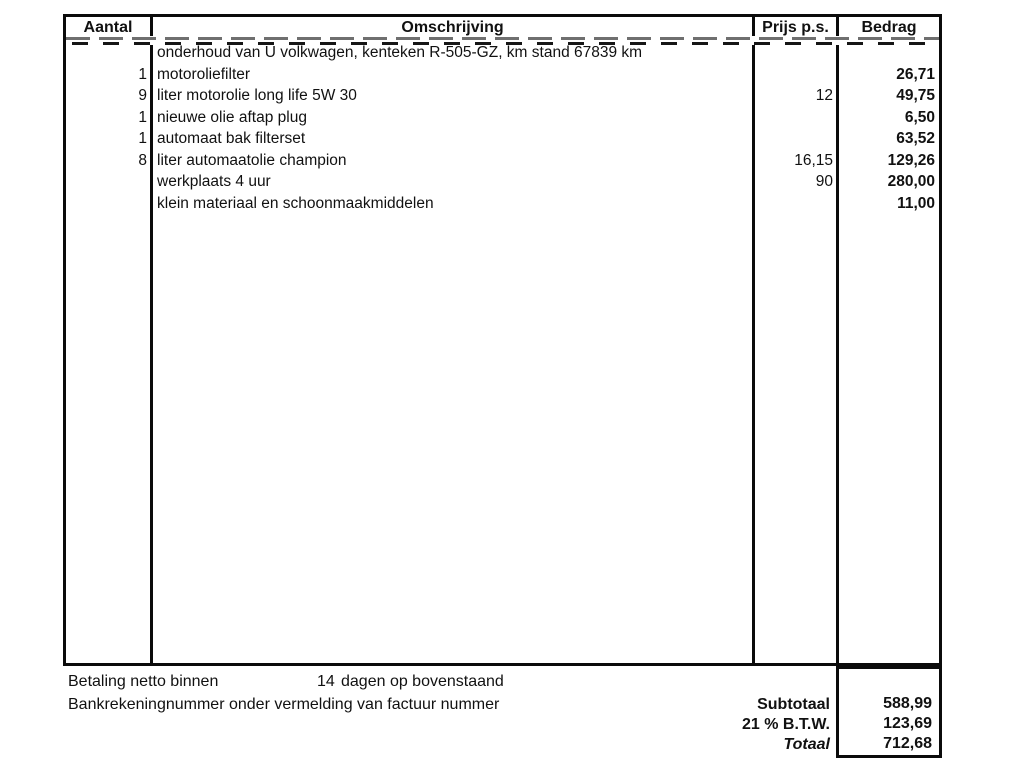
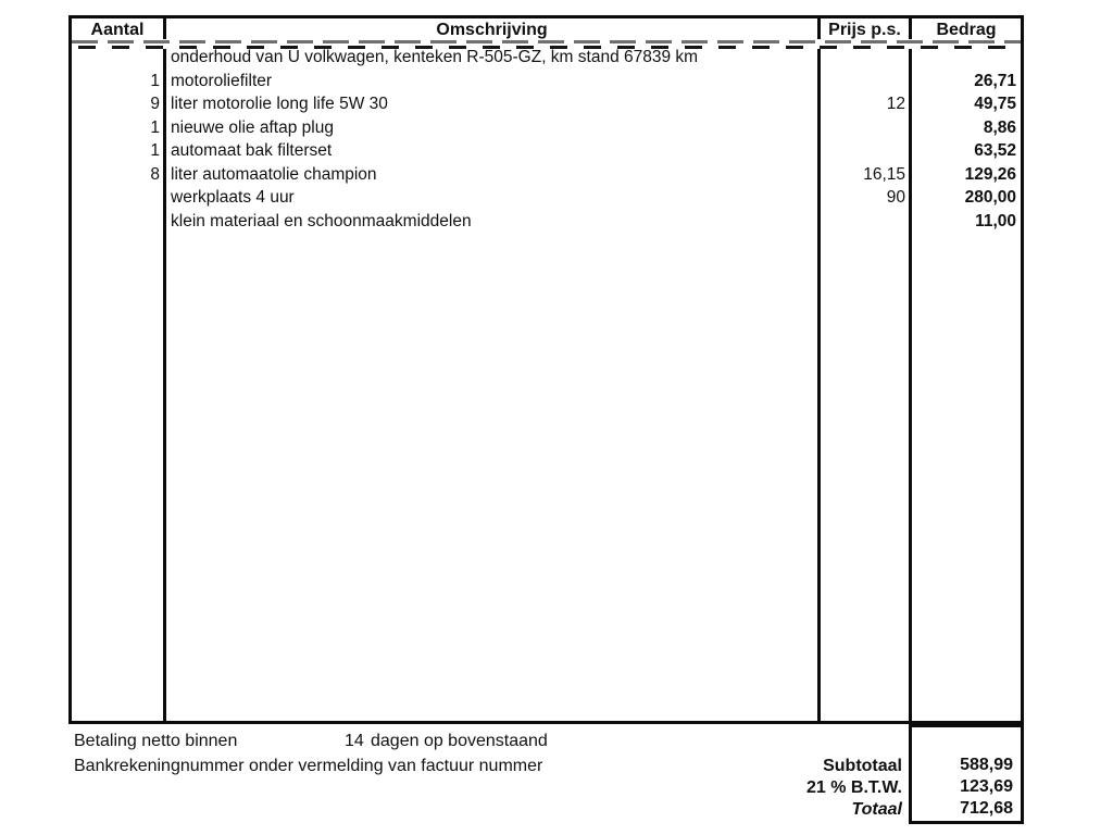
  Aantal
  Omschrijving
  Prijs p.s.
  Bedrag
  onderhoud van U volkwagen, kenteken R-505-GZ, km stand 67839 km
  1
  motoroliefilter
  26,71
  9
  liter motorolie long life 5W 30
  12
  49,75
  1
  nieuwe olie aftap plug
- 6,50
+ 8,86
  1
  automaat bak filterset
  63,52
  8
  liter automaatolie champion
  16,15
  129,26
  werkplaats 4 uur
  90
  280,00
  klein materiaal en schoonmaakmiddelen
  11,00
  588,99
  123,69
  712,68
  Betaling netto binnen
  14
  dagen op bovenstaand
  Bankrekeningnummer onder vermelding van factuur nummer
  Subtotaal
  21 % B.T.W.
  Totaal
